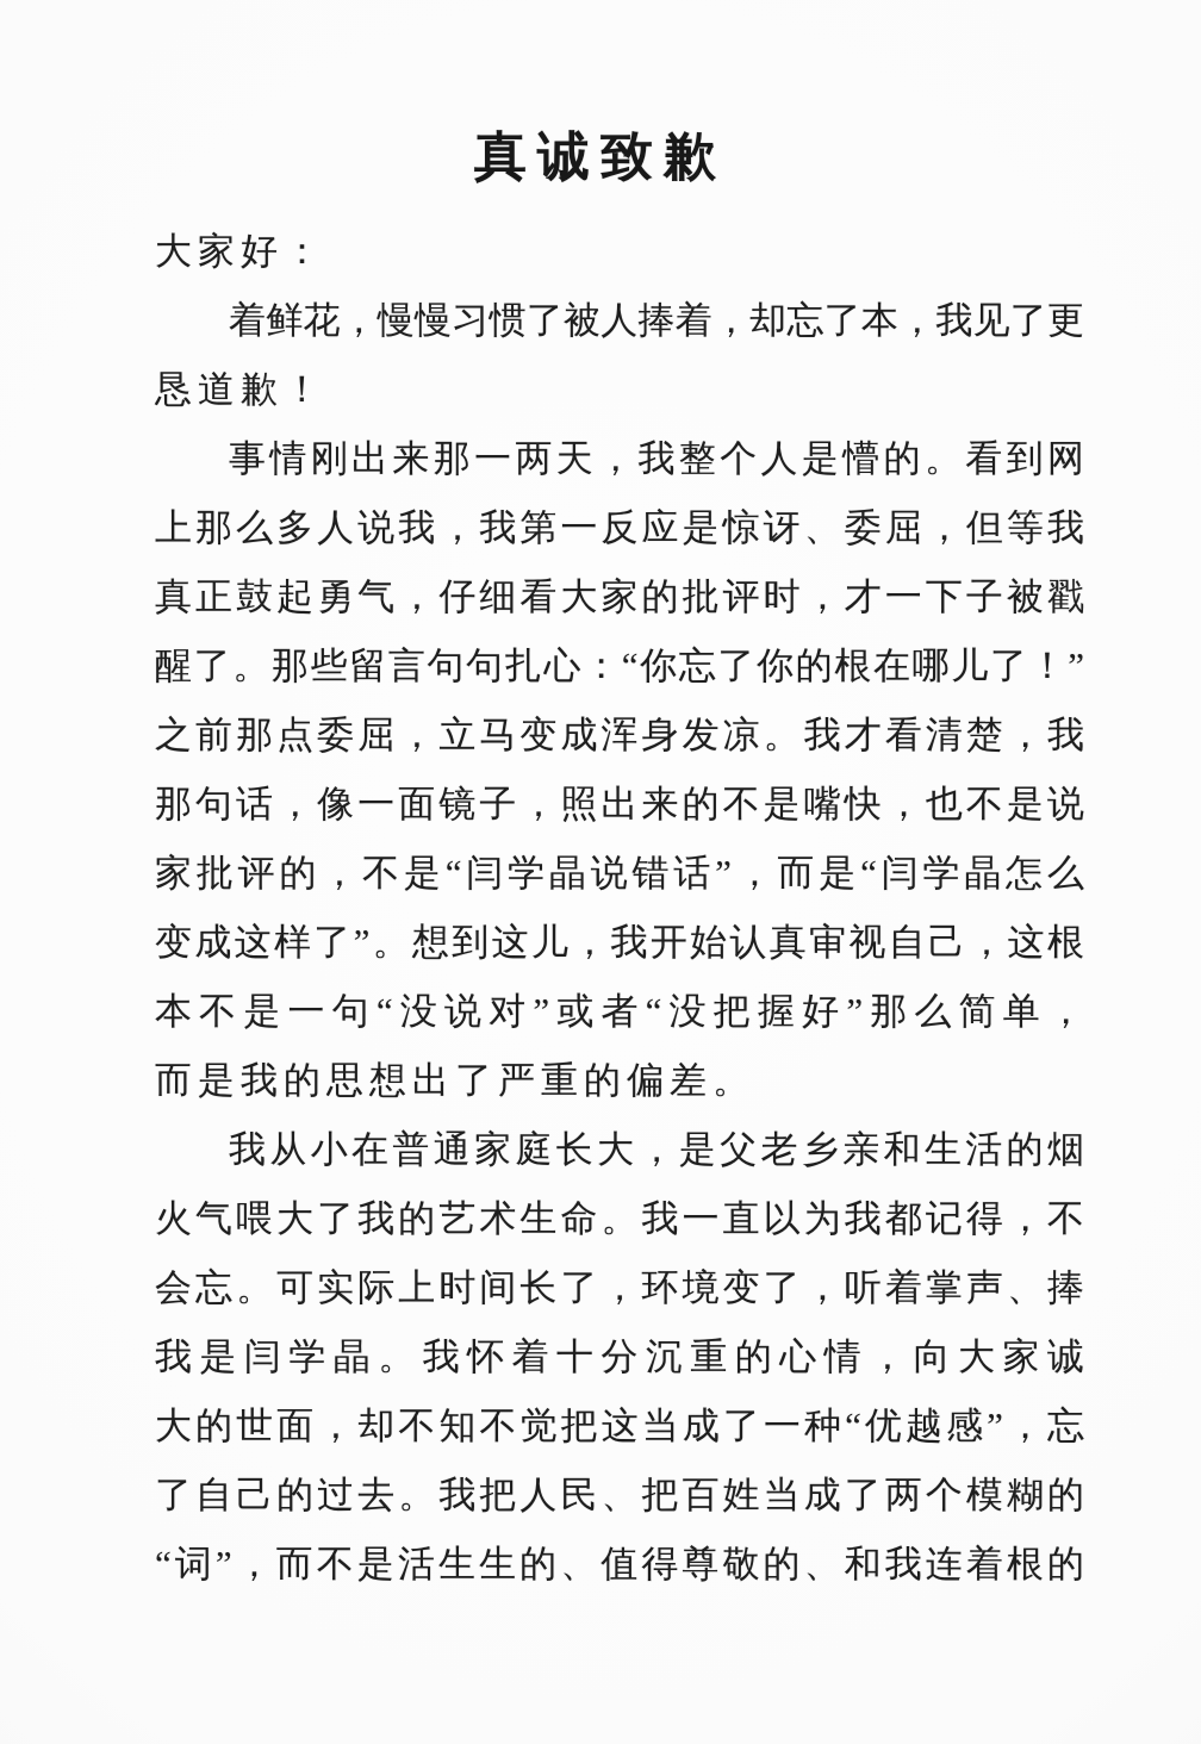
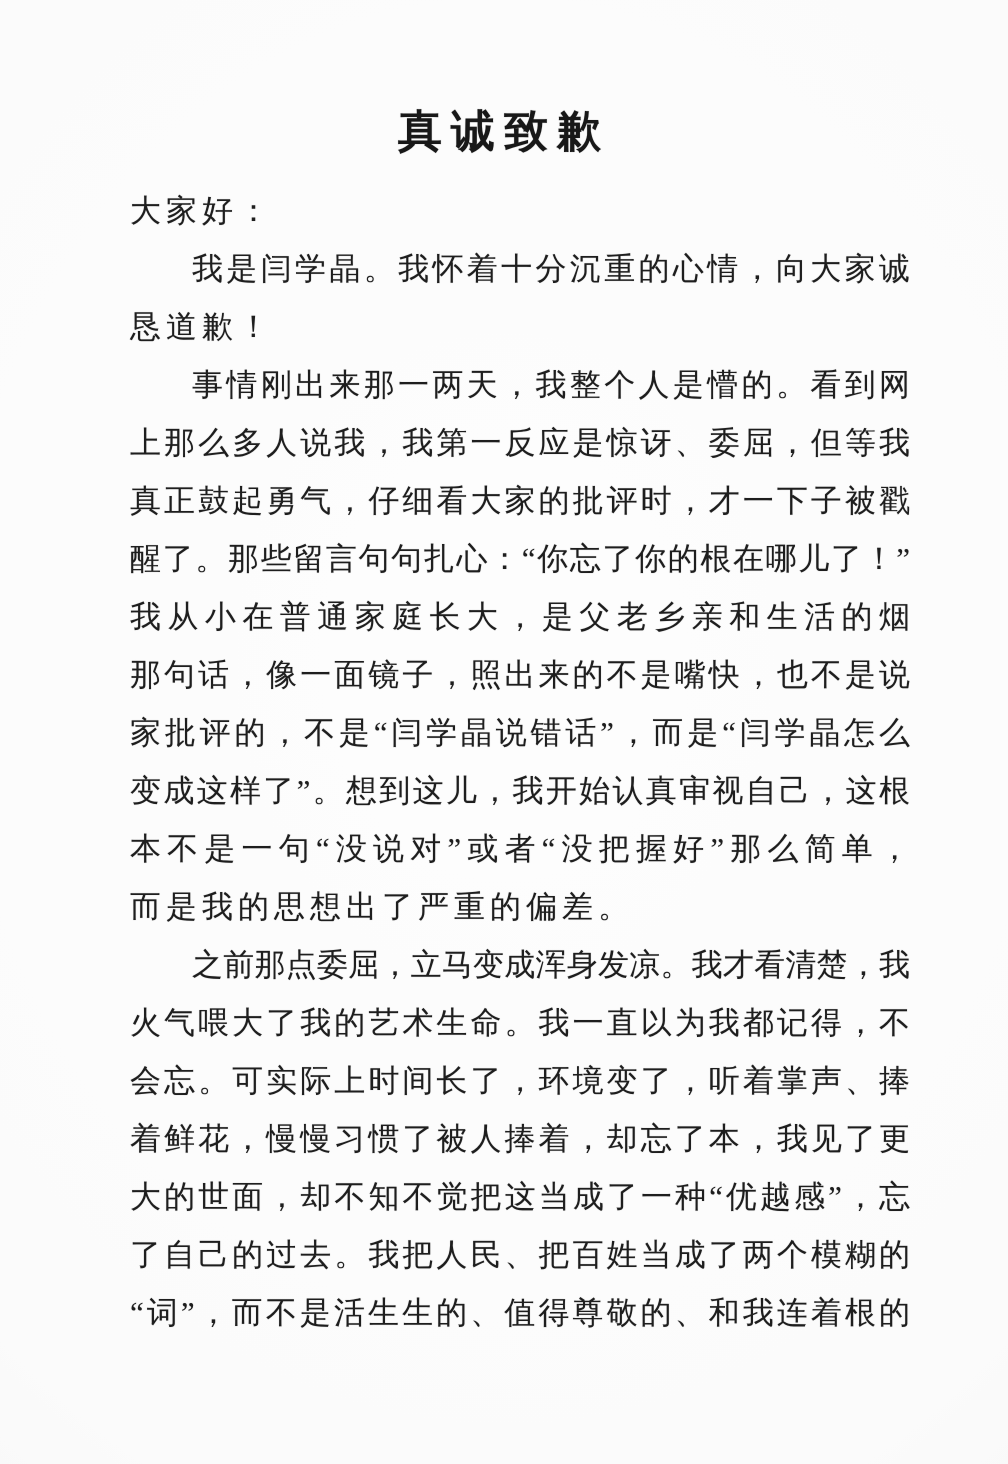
  真诚致歉
  大家好：
- 着鲜花，慢慢习惯了被人捧着，却忘了本，我见了更
+ 我是闫学晶。我怀着十分沉重的心情，向大家诚
  恳道歉！
  事情刚出来那一两天，我整个人是懵的。看到网
  上那么多人说我，我第一反应是惊讶、委屈，但等我
  真正鼓起勇气，仔细看大家的批评时，才一下子被戳
  醒了。那些留言句句扎心：“你忘了你的根在哪儿了！”
- 之前那点委屈，立马变成浑身发凉。我才看清楚，我
+ 我从小在普通家庭长大，是父老乡亲和生活的烟
  那句话，像一面镜子，照出来的不是嘴快，也不是说
  家批评的，不是“闫学晶说错话”，而是“闫学晶怎么
  变成这样了”。想到这儿，我开始认真审视自己，这根
  本不是一句“没说对”或者“没把握好”那么简单，
  而是我的思想出了严重的偏差。
- 我从小在普通家庭长大，是父老乡亲和生活的烟
+ 之前那点委屈，立马变成浑身发凉。我才看清楚，我
  火气喂大了我的艺术生命。我一直以为我都记得，不
  会忘。可实际上时间长了，环境变了，听着掌声、捧
- 我是闫学晶。我怀着十分沉重的心情，向大家诚
+ 着鲜花，慢慢习惯了被人捧着，却忘了本，我见了更
  大的世面，却不知不觉把这当成了一种“优越感”，忘
  了自己的过去。我把人民、把百姓当成了两个模糊的
  “词”，而不是活生生的、值得尊敬的、和我连着根的
